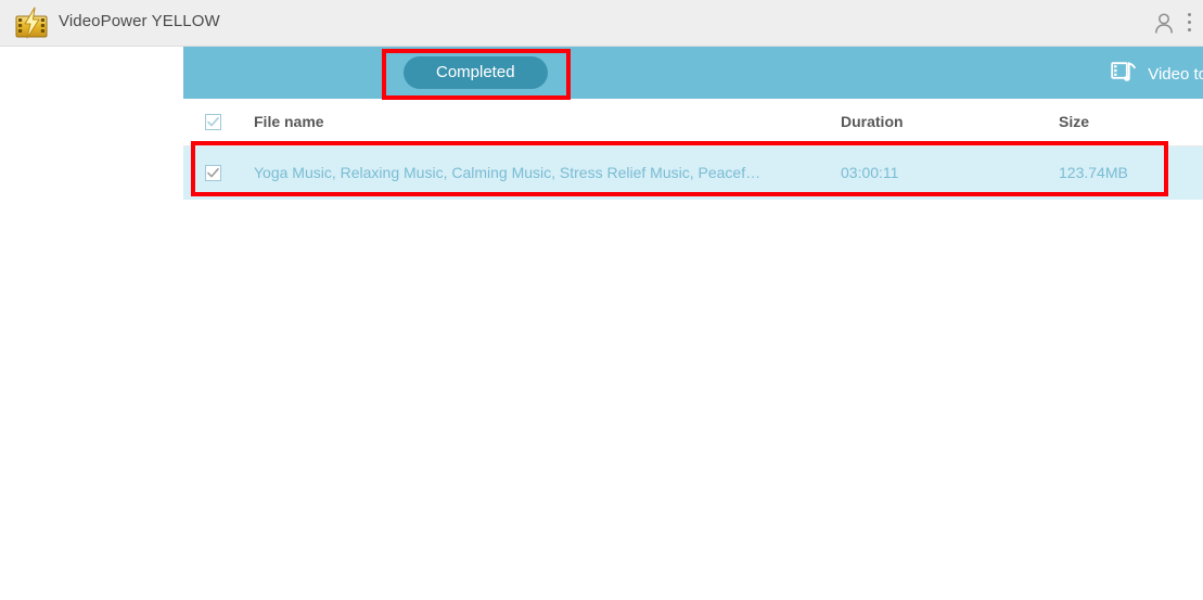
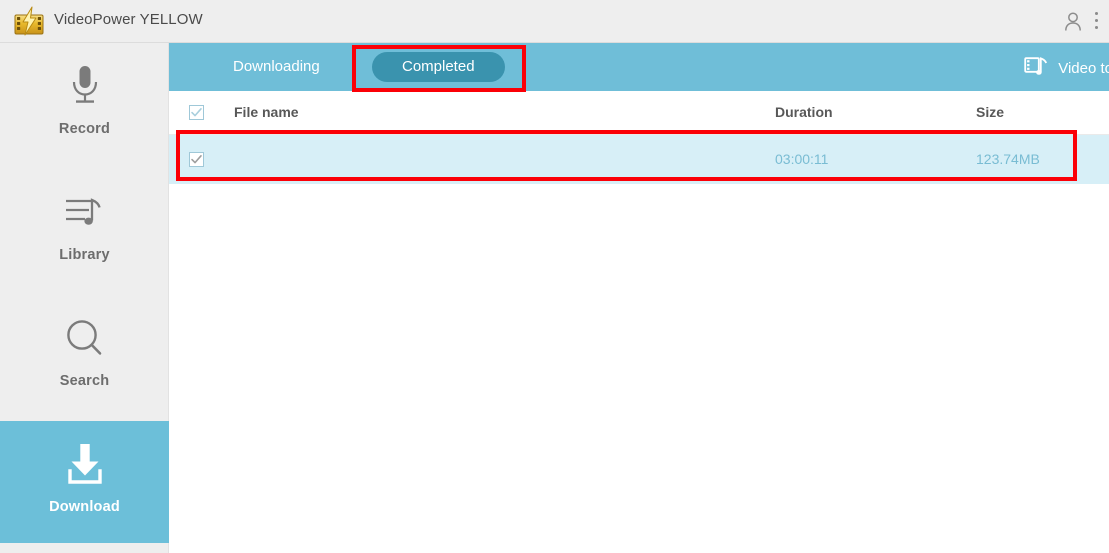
  VideoPower YELLOW
+ Record
+ Library
+ Search
+ Download
+ Downloading
  Completed
  Video t
  File name
  Duration
  Size
- Yoga Music, Relaxing Music, Calming Music, Stress Relief Music, Peacef…
  03:00:11
  123.74MB
